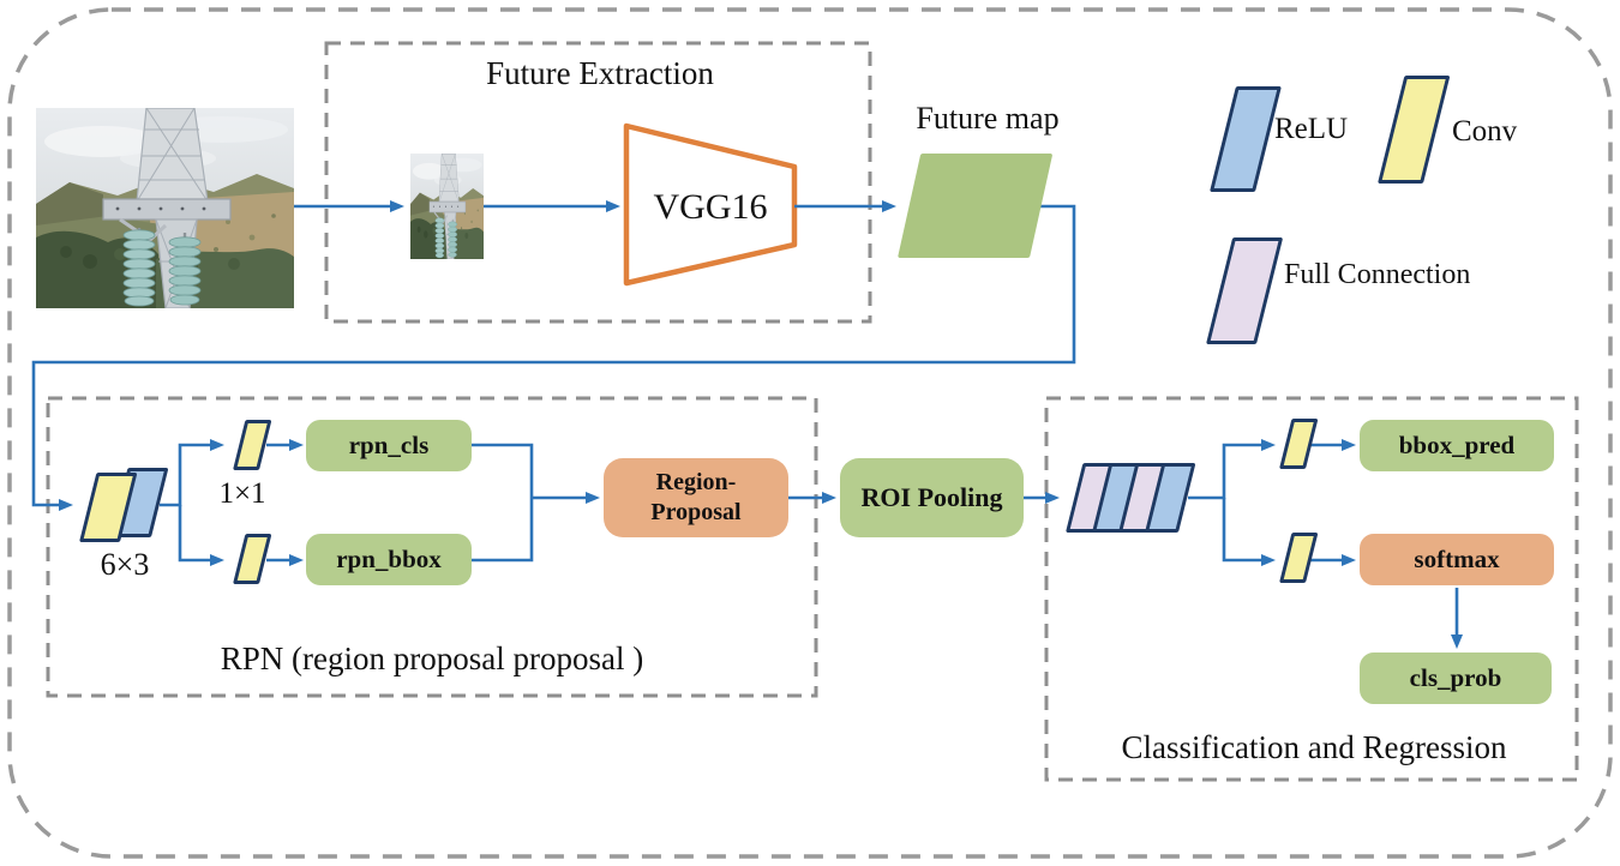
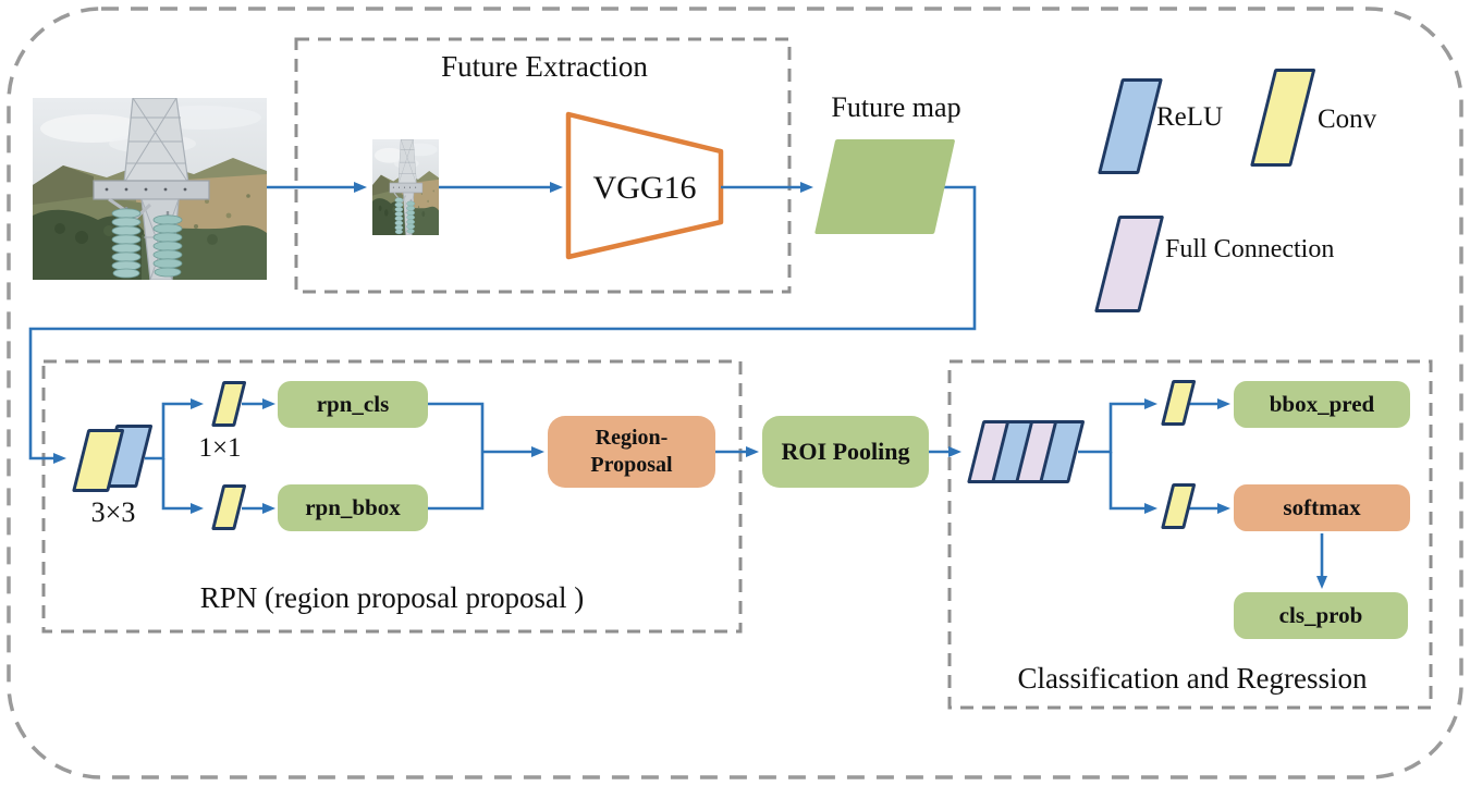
  Future Extraction
  VGG16
  Future map
  ReLU
  Conv
  Full Connection
- 6×3
+ 3×3
  1×1
  rpn_cls
  rpn_bbox
  Region-
  Proposal
  RPN (region proposal proposal )
  ROI Pooling
  bbox_pred
  softmax
  cls_prob
  Classification and Regression
